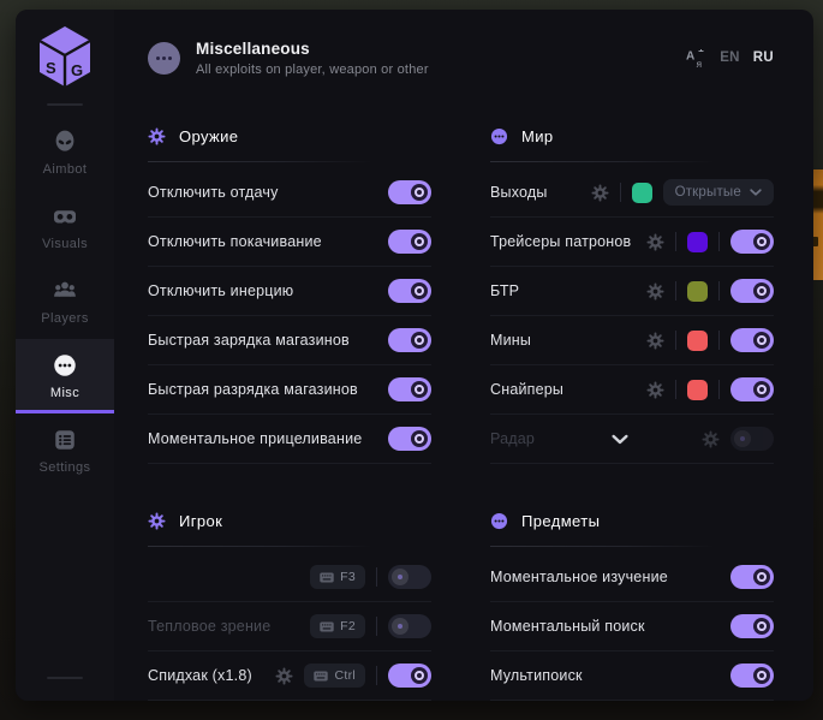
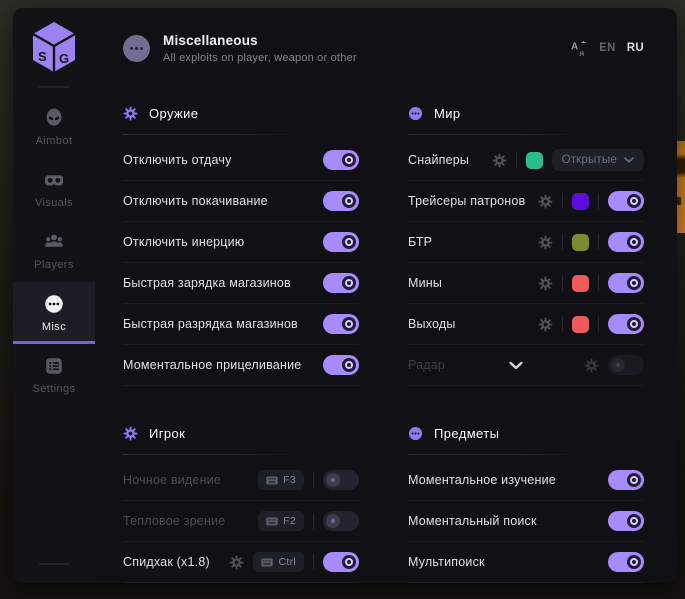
  Aimbot
  Visuals
  Players
  Misc
  Settings
  Miscellaneous
  All exploits on player, weapon or other
  EN
  RU
  Оружие
  Отключить отдачу
  Отключить покачивание
  Отключить инерцию
  Быстрая зарядка магазинов
  Быстрая разрядка магазинов
  Моментальное прицеливание
  Игрок
+ Ночное видение
  F3
  Тепловое зрение
  F2
  Спидхак (x1.8)
  Ctrl
  Мир
- Выходы
+ Снайперы
  Открытые
  Трейсеры патронов
  БТР
  Мины
- Снайперы
+ Выходы
  Радар
  Предметы
  Моментальное изучение
  Моментальный поиск
  Мультипоиск
